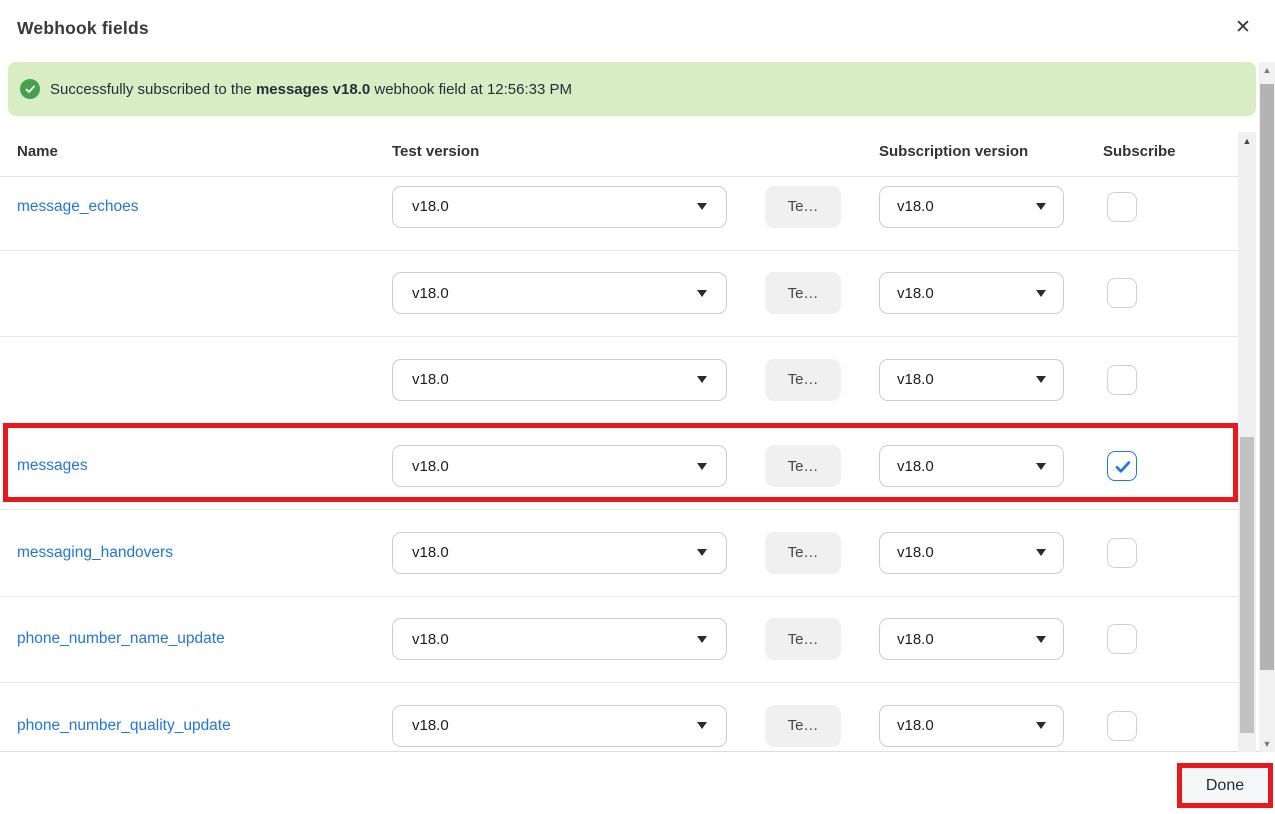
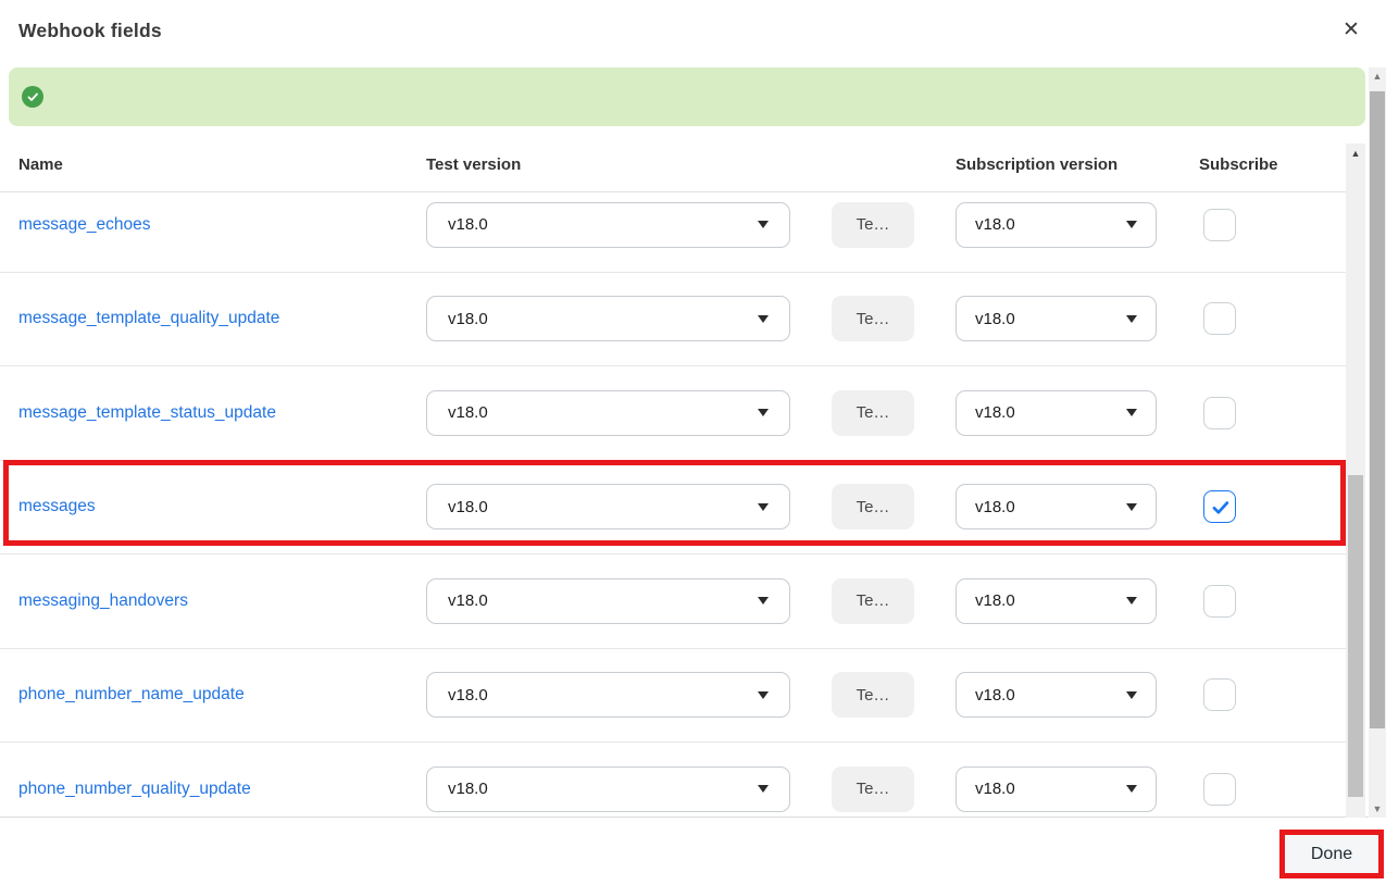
  Webhook fields
  ✕
- Successfully subscribed to the messages v18.0 webhook field at 12:56:33 PM
  Name
  Test version
  Subscription version
  Subscribe
  message_echoes
  v18.0
  Te…
  v18.0
+ message_template_quality_update
  v18.0
  Te…
  v18.0
+ message_template_status_update
  v18.0
  Te…
  v18.0
  messages
  v18.0
  Te…
  v18.0
  messaging_handovers
  v18.0
  Te…
  v18.0
  phone_number_name_update
  v18.0
  Te…
  v18.0
  phone_number_quality_update
  v18.0
  Te…
  v18.0
  Done
  ▲
  ▲
  ▼
